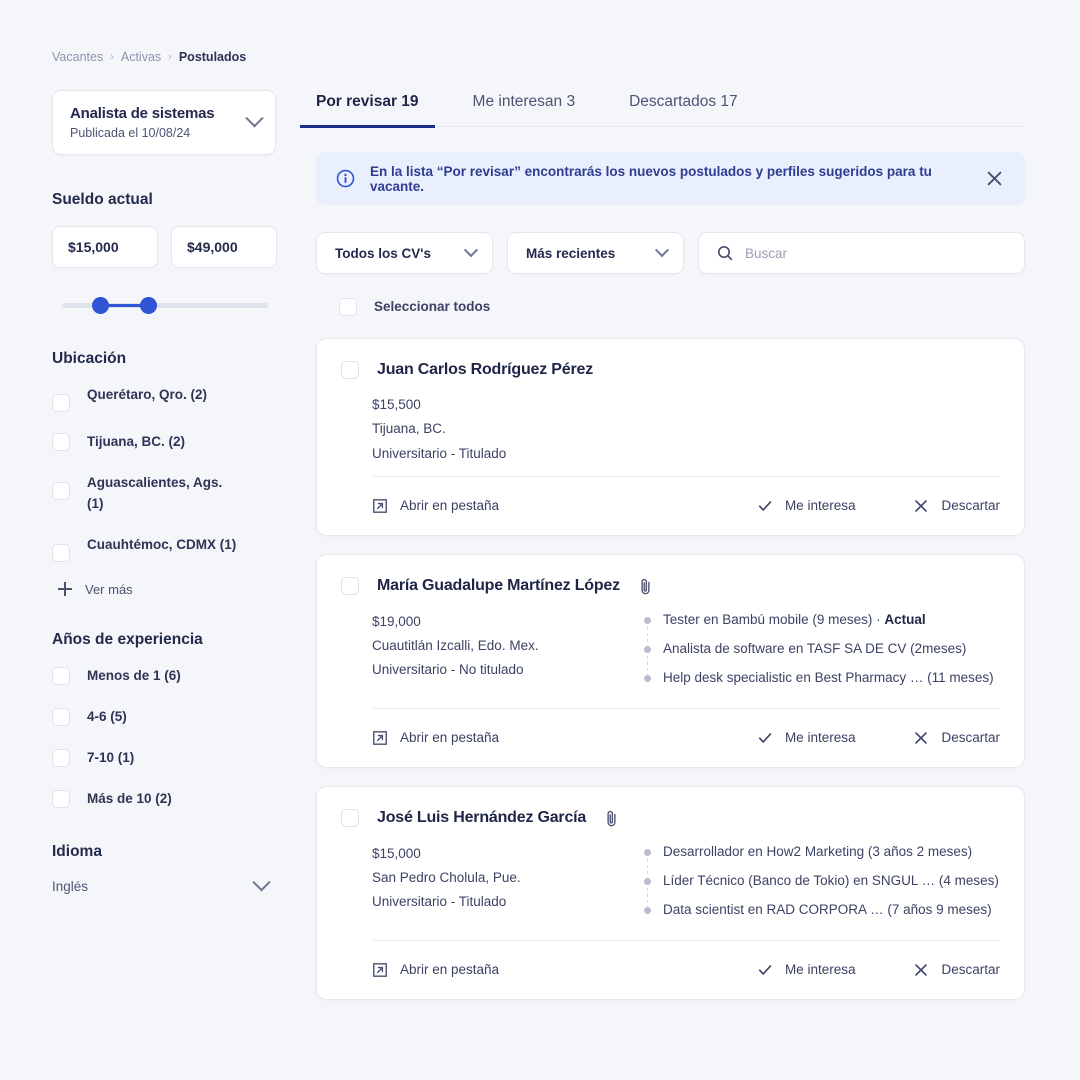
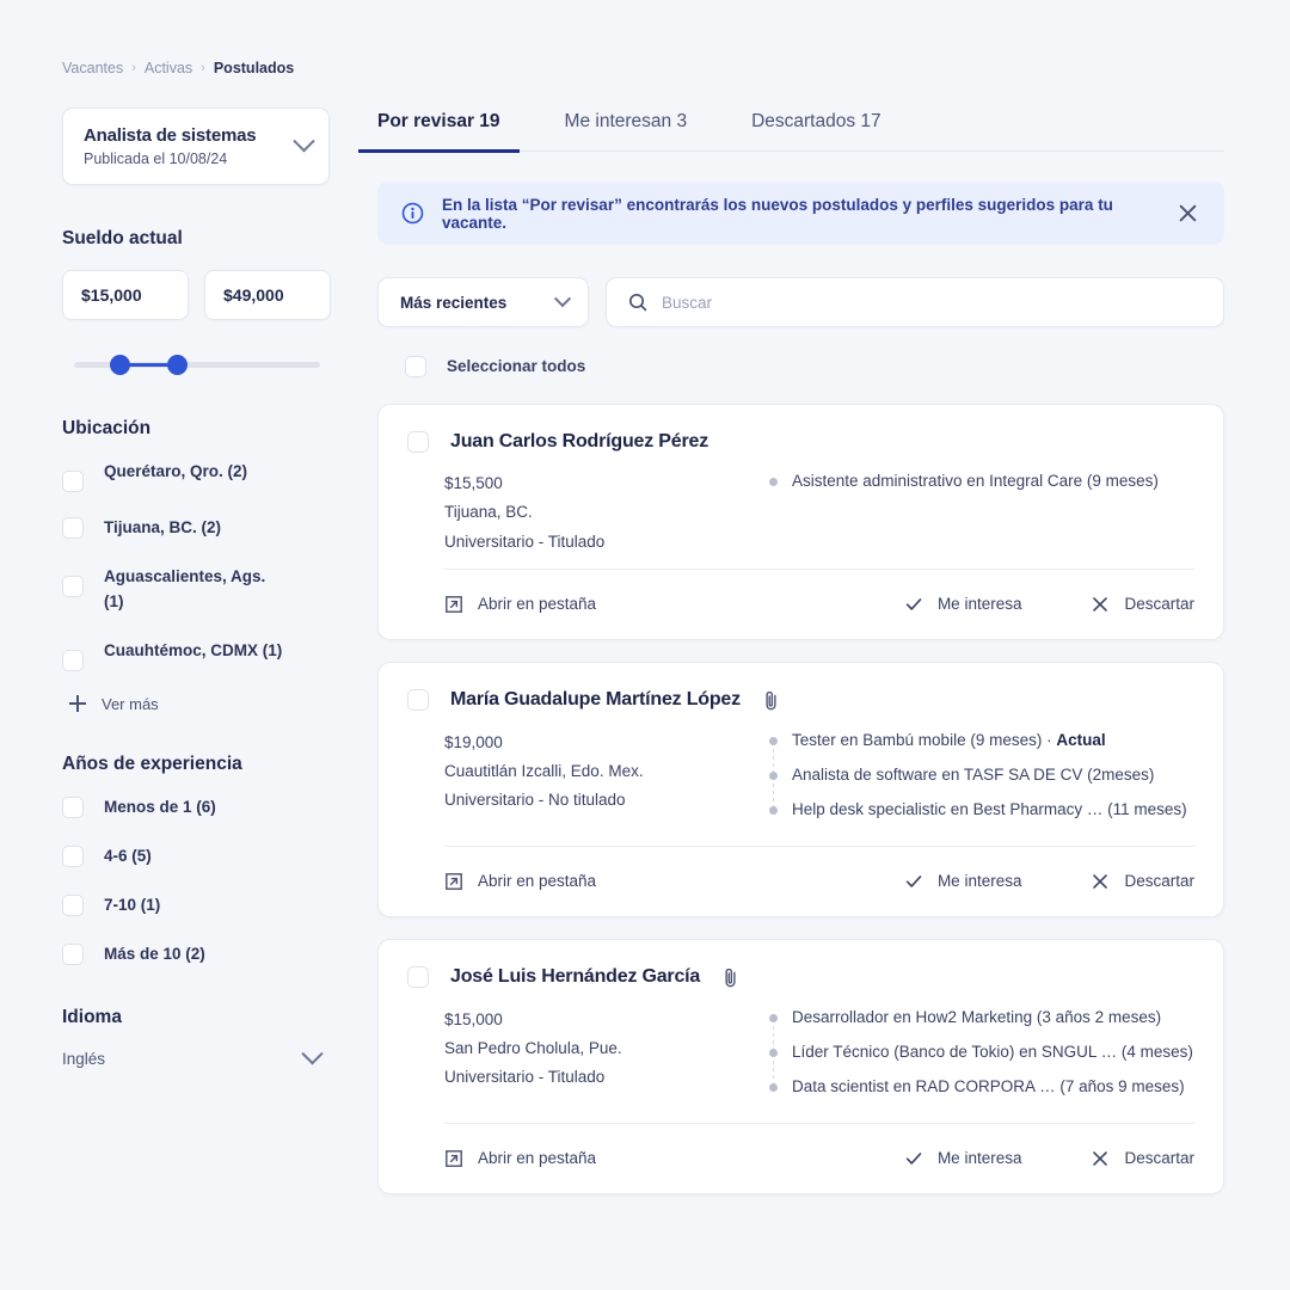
  Vacantes
  ›
  Activas
  ›
  Postulados
  Analista de sistemas
  Publicada el 10/08/24
  Sueldo actual
  $15,000
  $49,000
  Ubicación
  Querétaro, Qro. (2)
  Tijuana, BC. (2)
  Aguascalientes, Ags. (1)
  Cuauhtémoc, CDMX (1)
  Ver más
  Años de experiencia
  Menos de 1 (6)
  4-6 (5)
  7-10 (1)
  Más de 10 (2)
  Idioma
  Inglés
  Por revisar 19
  Me interesan 3
  Descartados 17
  En la lista “Por revisar” encontrarás los nuevos postulados y perfiles sugeridos para tu vacante.
- Todos los CV's
  Más recientes
  Buscar
  Seleccionar todos
  Juan Carlos Rodríguez Pérez
  $15,500
  Tijuana, BC.
  Universitario - Titulado
+ Asistente administrativo en Integral Care (9 meses)
  Abrir en pestaña
  Me interesa
  Descartar
  María Guadalupe Martínez López
  $19,000
  Cuautitlán Izcalli, Edo. Mex.
  Universitario - No titulado
  Tester en Bambú mobile (9 meses) · Actual
  Analista de software en TASF SA DE CV (2meses)
  Help desk specialistic en Best Pharmacy … (11 meses)
  Abrir en pestaña
  Me interesa
  Descartar
  José Luis Hernández García
  $15,000
  San Pedro Cholula, Pue.
  Universitario - Titulado
  Desarrollador en How2 Marketing (3 años 2 meses)
  Líder Técnico (Banco de Tokio) en SNGUL … (4 meses)
  Data scientist en RAD CORPORA … (7 años 9 meses)
  Abrir en pestaña
  Me interesa
  Descartar
